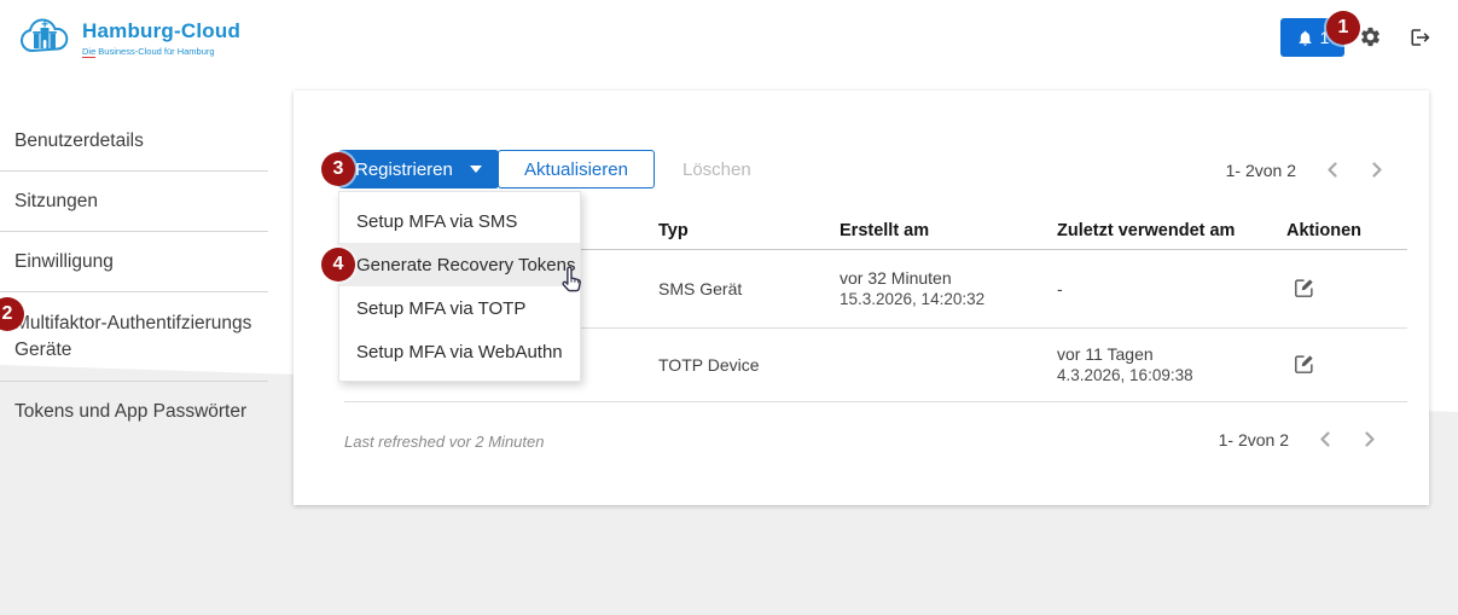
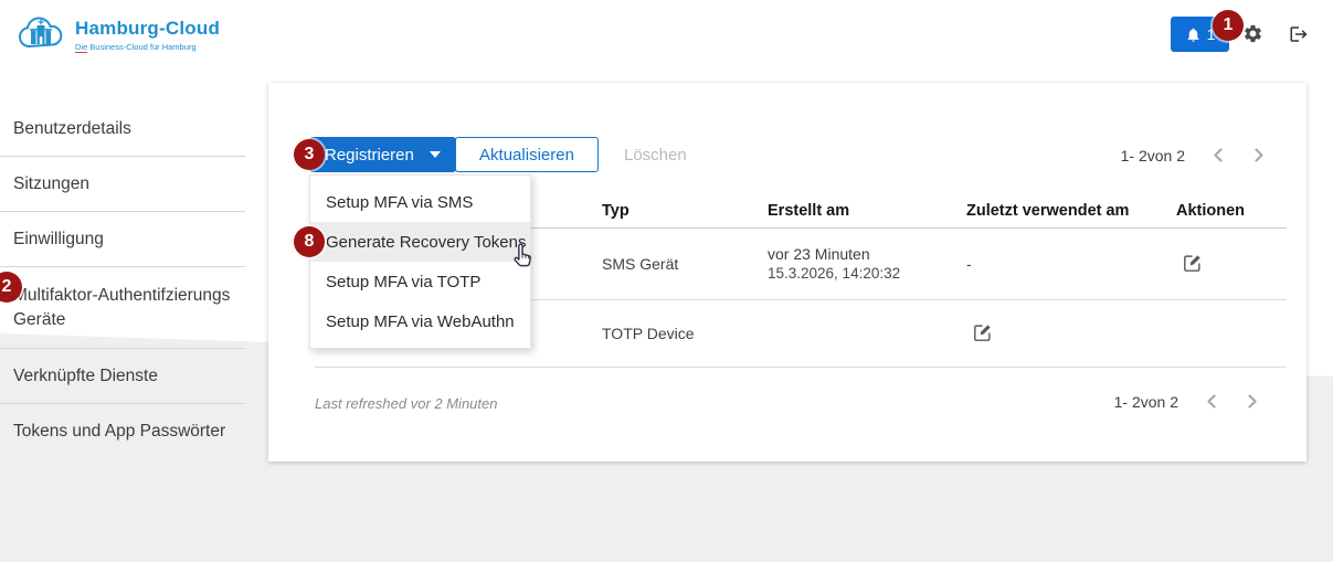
  Hamburg-Cloud
  Die Business-Cloud für Hamburg
  1
  Benutzerdetails
  Sitzungen
  Einwilligung
  Multifaktor-Authentifzierungs
  Geräte
+ Verknüpfte Dienste
  Tokens und App Passwörter
  Registrieren
  Aktualisieren
  Löschen
  1- 2von 2
  Typ
  Erstellt am
  Zuletzt verwendet am
  Aktionen
  SMS Gerät
- vor 32 Minuten
+ vor 23 Minuten
  15.3.2026, 14:20:32
  -
  TOTP Device
- vor 11 Tagen
- 4.3.2026, 16:09:38
  Last refreshed vor 2 Minuten
  1- 2von 2
  Setup MFA via SMS
  Generate Recovery Tokens
  Setup MFA via TOTP
  Setup MFA via WebAuthn
  1
  2
  3
- 4
+ 8
